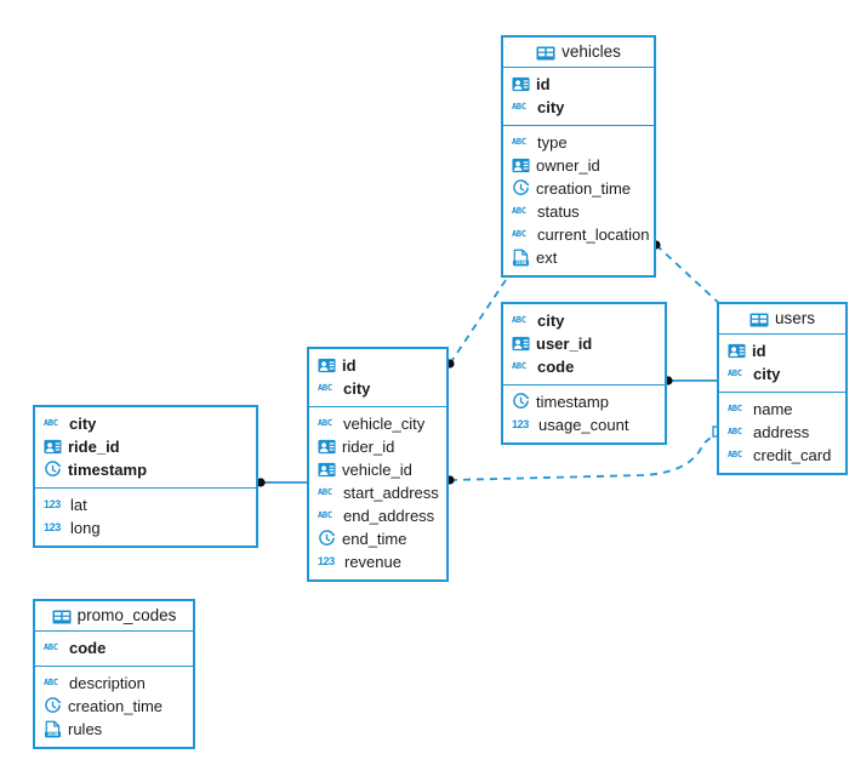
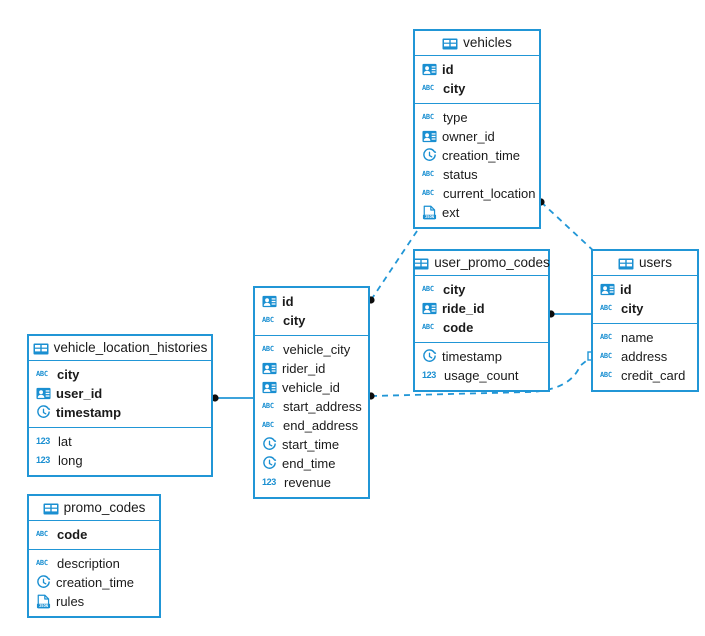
  vehicles
  id
  ABC
  city
  ABC
  type
  owner_id
  creation_time
  ABC
  status
  ABC
  current_location
  ext
+ user_promo_codes
  ABC
  city
- user_id
+ ride_id
  ABC
  code
  timestamp
  123
  usage_count
  users
  id
  ABC
  city
  ABC
  name
  ABC
  address
  ABC
  credit_card
  id
  ABC
  city
  ABC
  vehicle_city
  rider_id
  vehicle_id
  ABC
  start_address
  ABC
  end_address
+ start_time
  end_time
  123
  revenue
+ vehicle_location_histories
  ABC
  city
- ride_id
+ user_id
  timestamp
  123
  lat
  123
  long
  promo_codes
  ABC
  code
  ABC
  description
  creation_time
  rules
